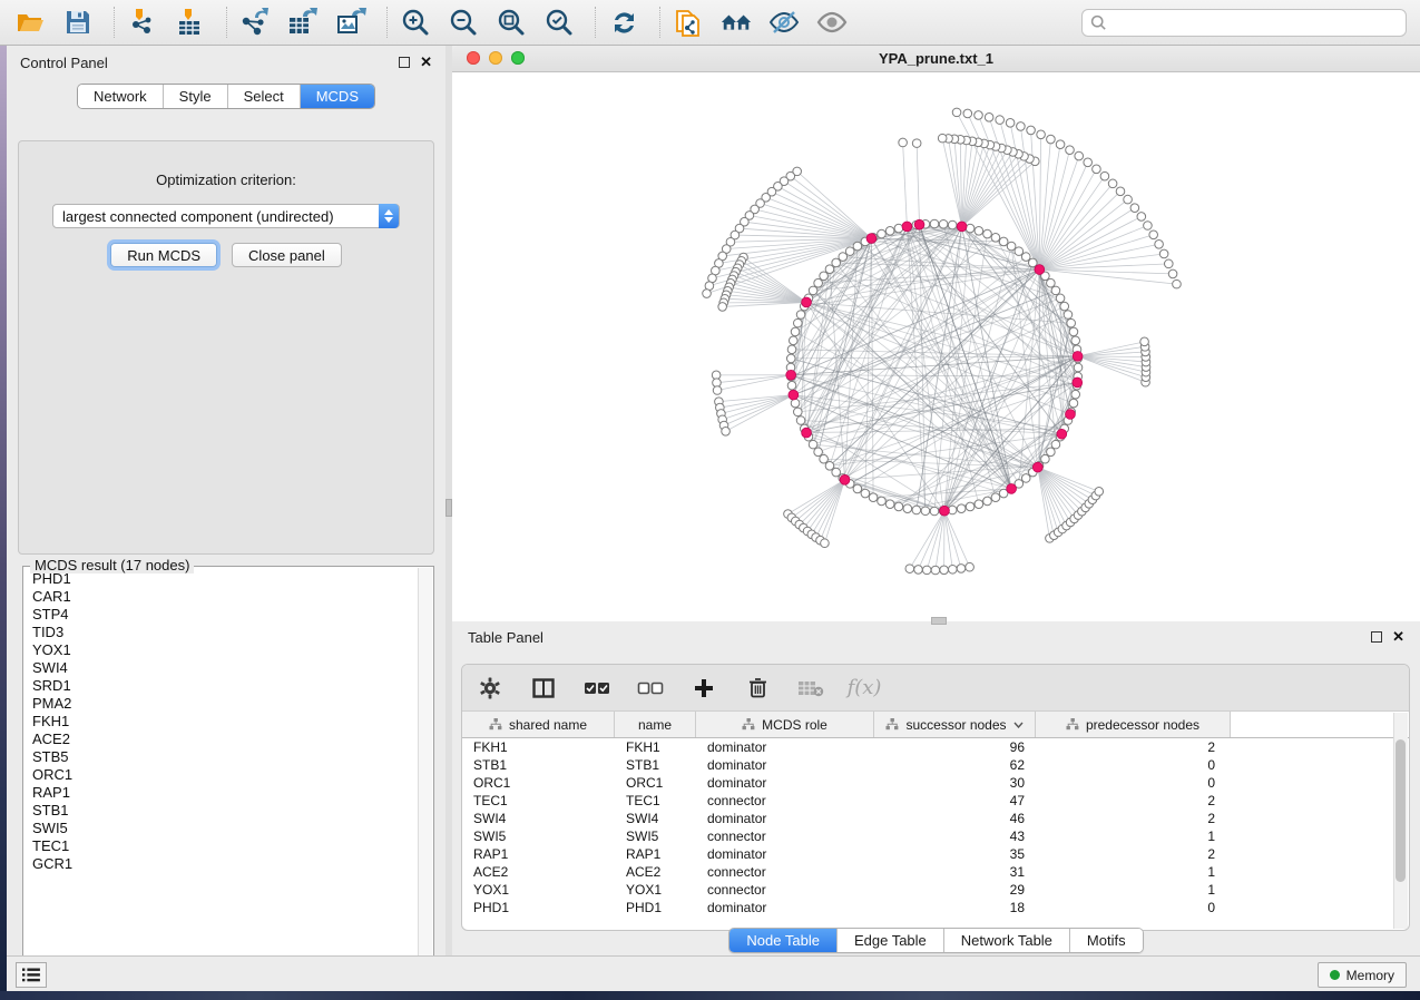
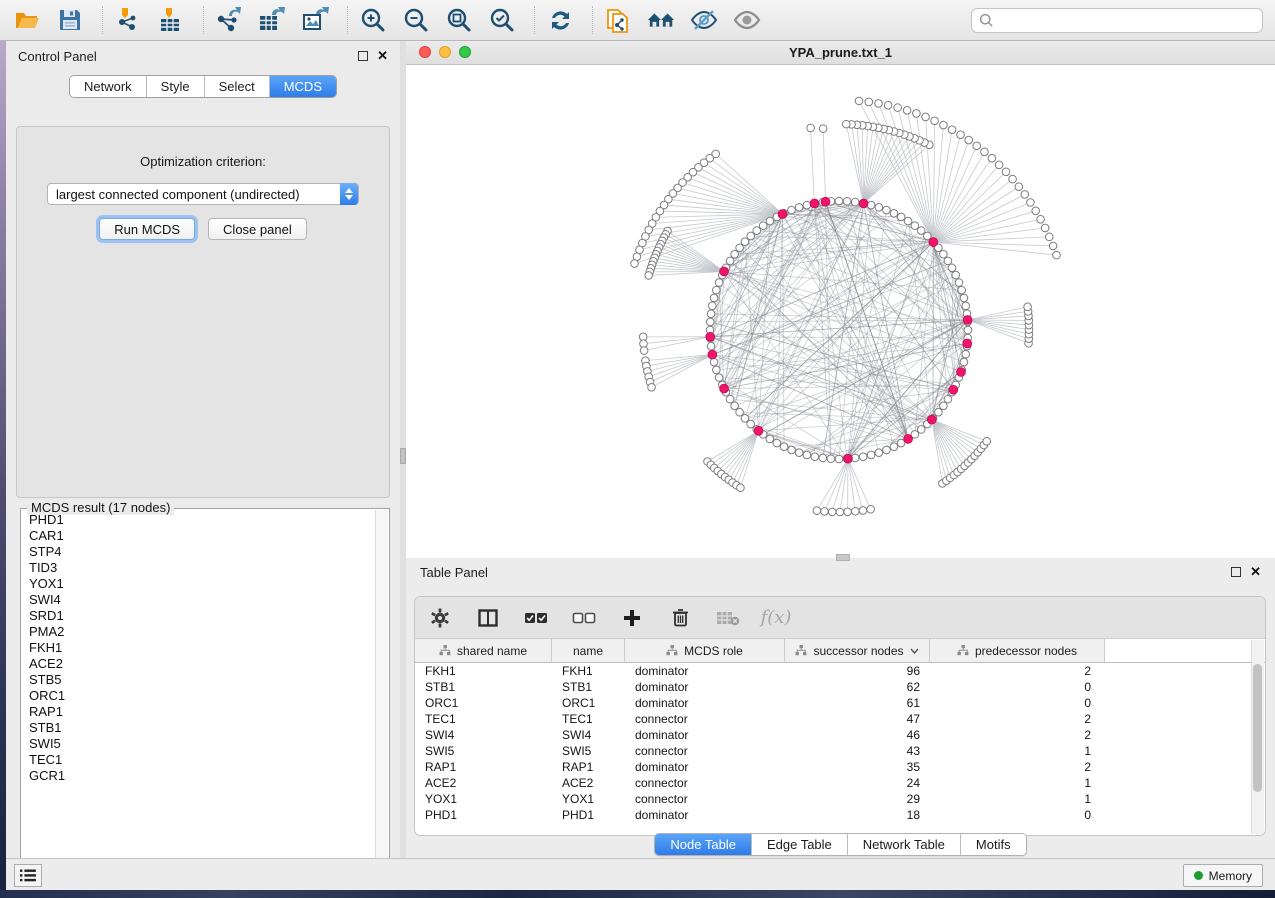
  Control Panel
  ✕
  Network
  Style
  Select
  MCDS
  Optimization criterion:
  largest connected component (undirected)
  Run MCDS
  Close panel
  MCDS result (17 nodes)
  PHD1
  CAR1
  STP4
  TID3
  YOX1
  SWI4
  SRD1
  PMA2
  FKH1
  ACE2
  STB5
  ORC1
  RAP1
  STB1
  SWI5
  TEC1
  GCR1
  YPA_prune.txt_1
  Table Panel
  ✕
  f(x)
  shared name
  name
  MCDS role
  successor nodes
  predecessor nodes
  FKH1
  FKH1
  dominator
  96
  2
  STB1
  STB1
  dominator
  62
  0
  ORC1
  ORC1
  dominator
- 30
+ 61
  0
  TEC1
  TEC1
  connector
  47
  2
  SWI4
  SWI4
  dominator
  46
  2
  SWI5
  SWI5
  connector
  43
  1
  RAP1
  RAP1
  dominator
  35
  2
  ACE2
  ACE2
  connector
- 31
+ 24
  1
  YOX1
  YOX1
  connector
  29
  1
  PHD1
  PHD1
  dominator
  18
  0
  Node Table
  Edge Table
  Network Table
  Motifs
  Memory
